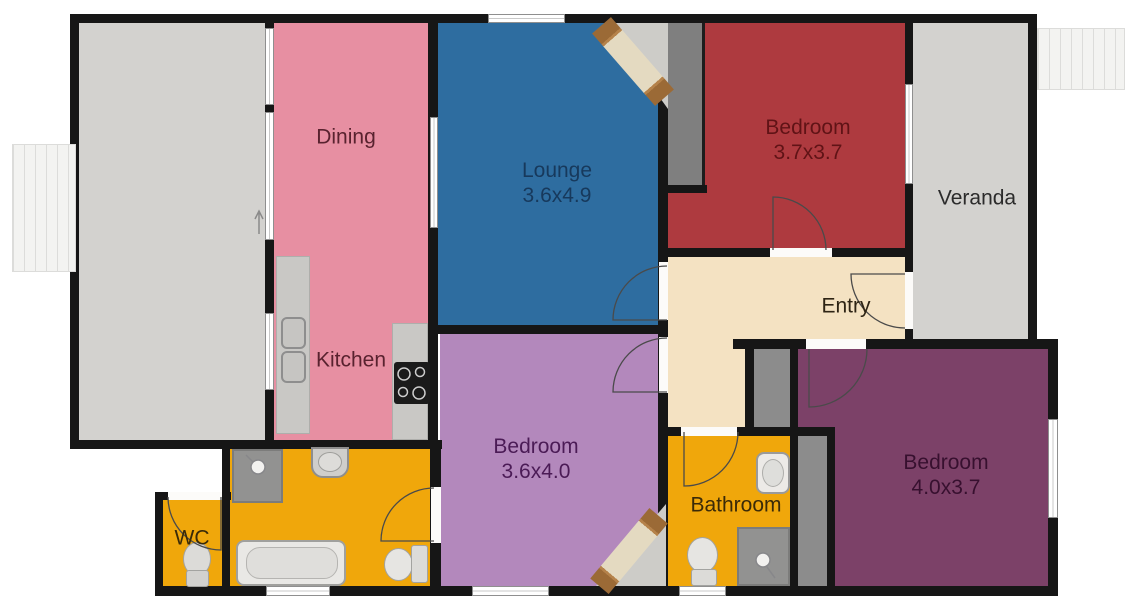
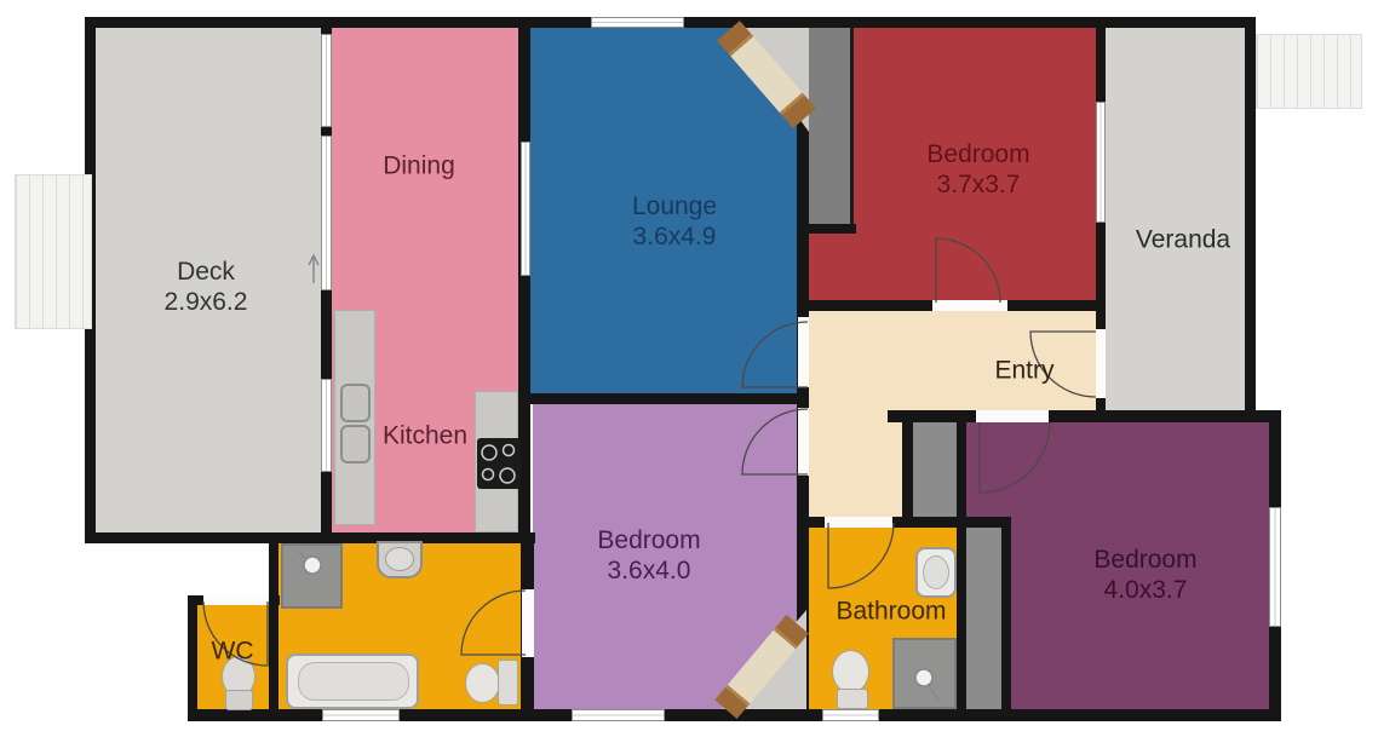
+ Deck
+ 2.9x6.2
  Dining
  Lounge
  3.6x4.9
  Bedroom
  3.7x3.7
  Veranda
  Entry
  Kitchen
  Bedroom
  3.6x4.0
  Bathroom
  WC
  Bedroom
  4.0x3.7
